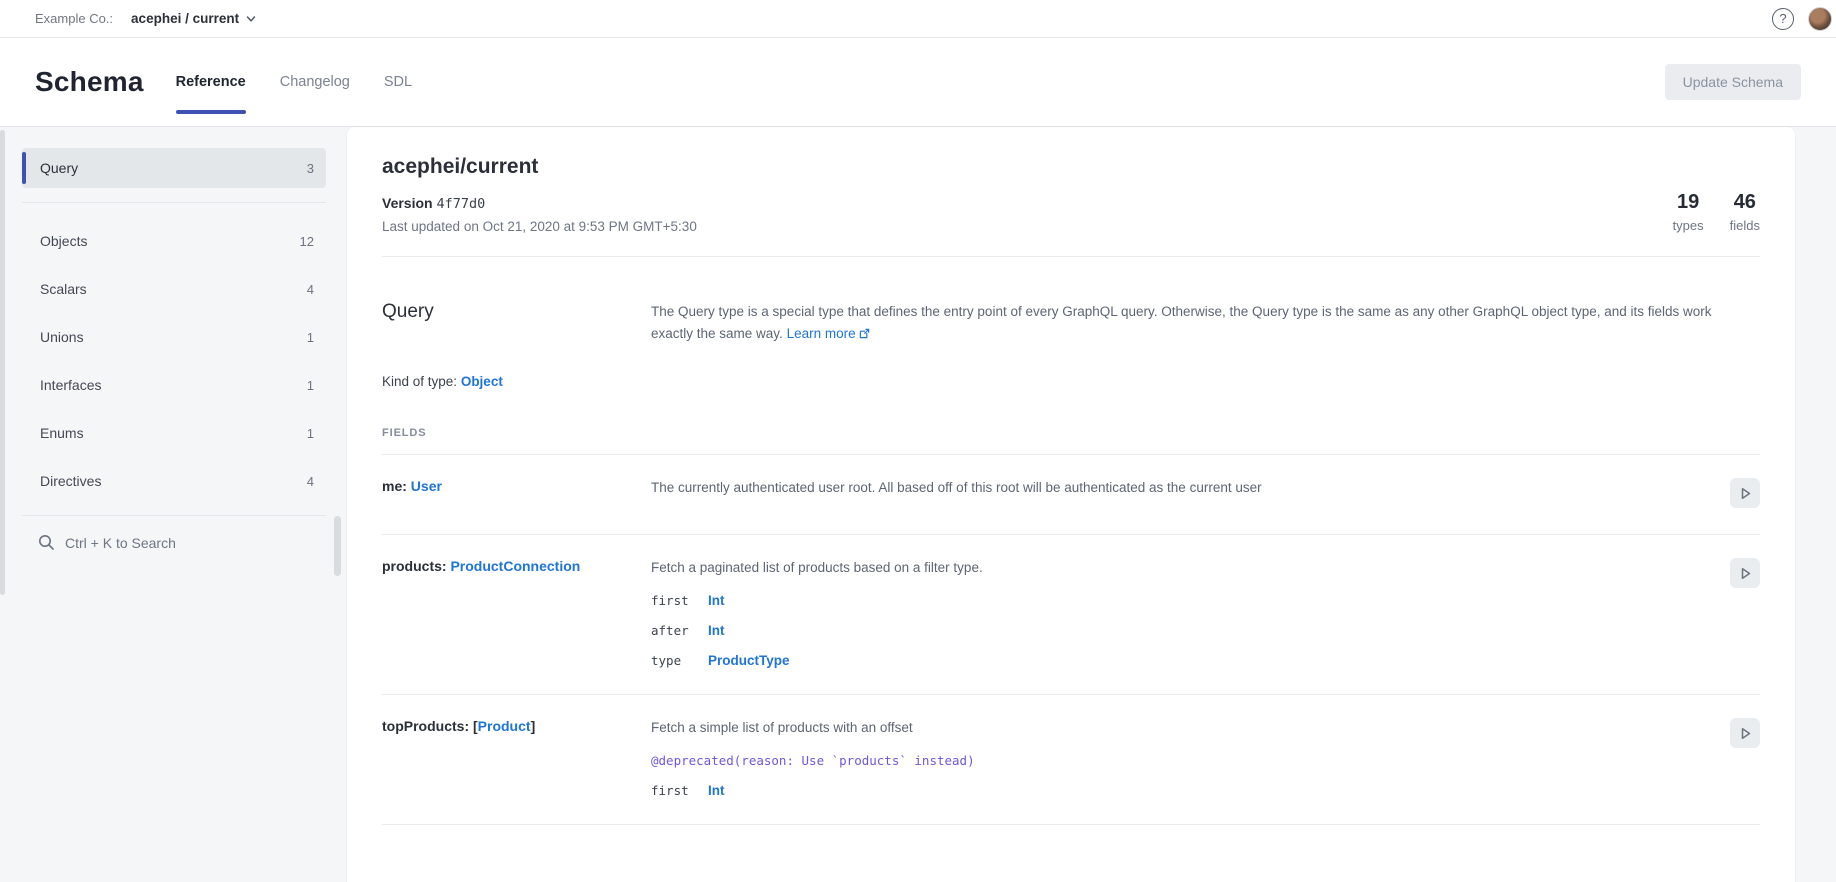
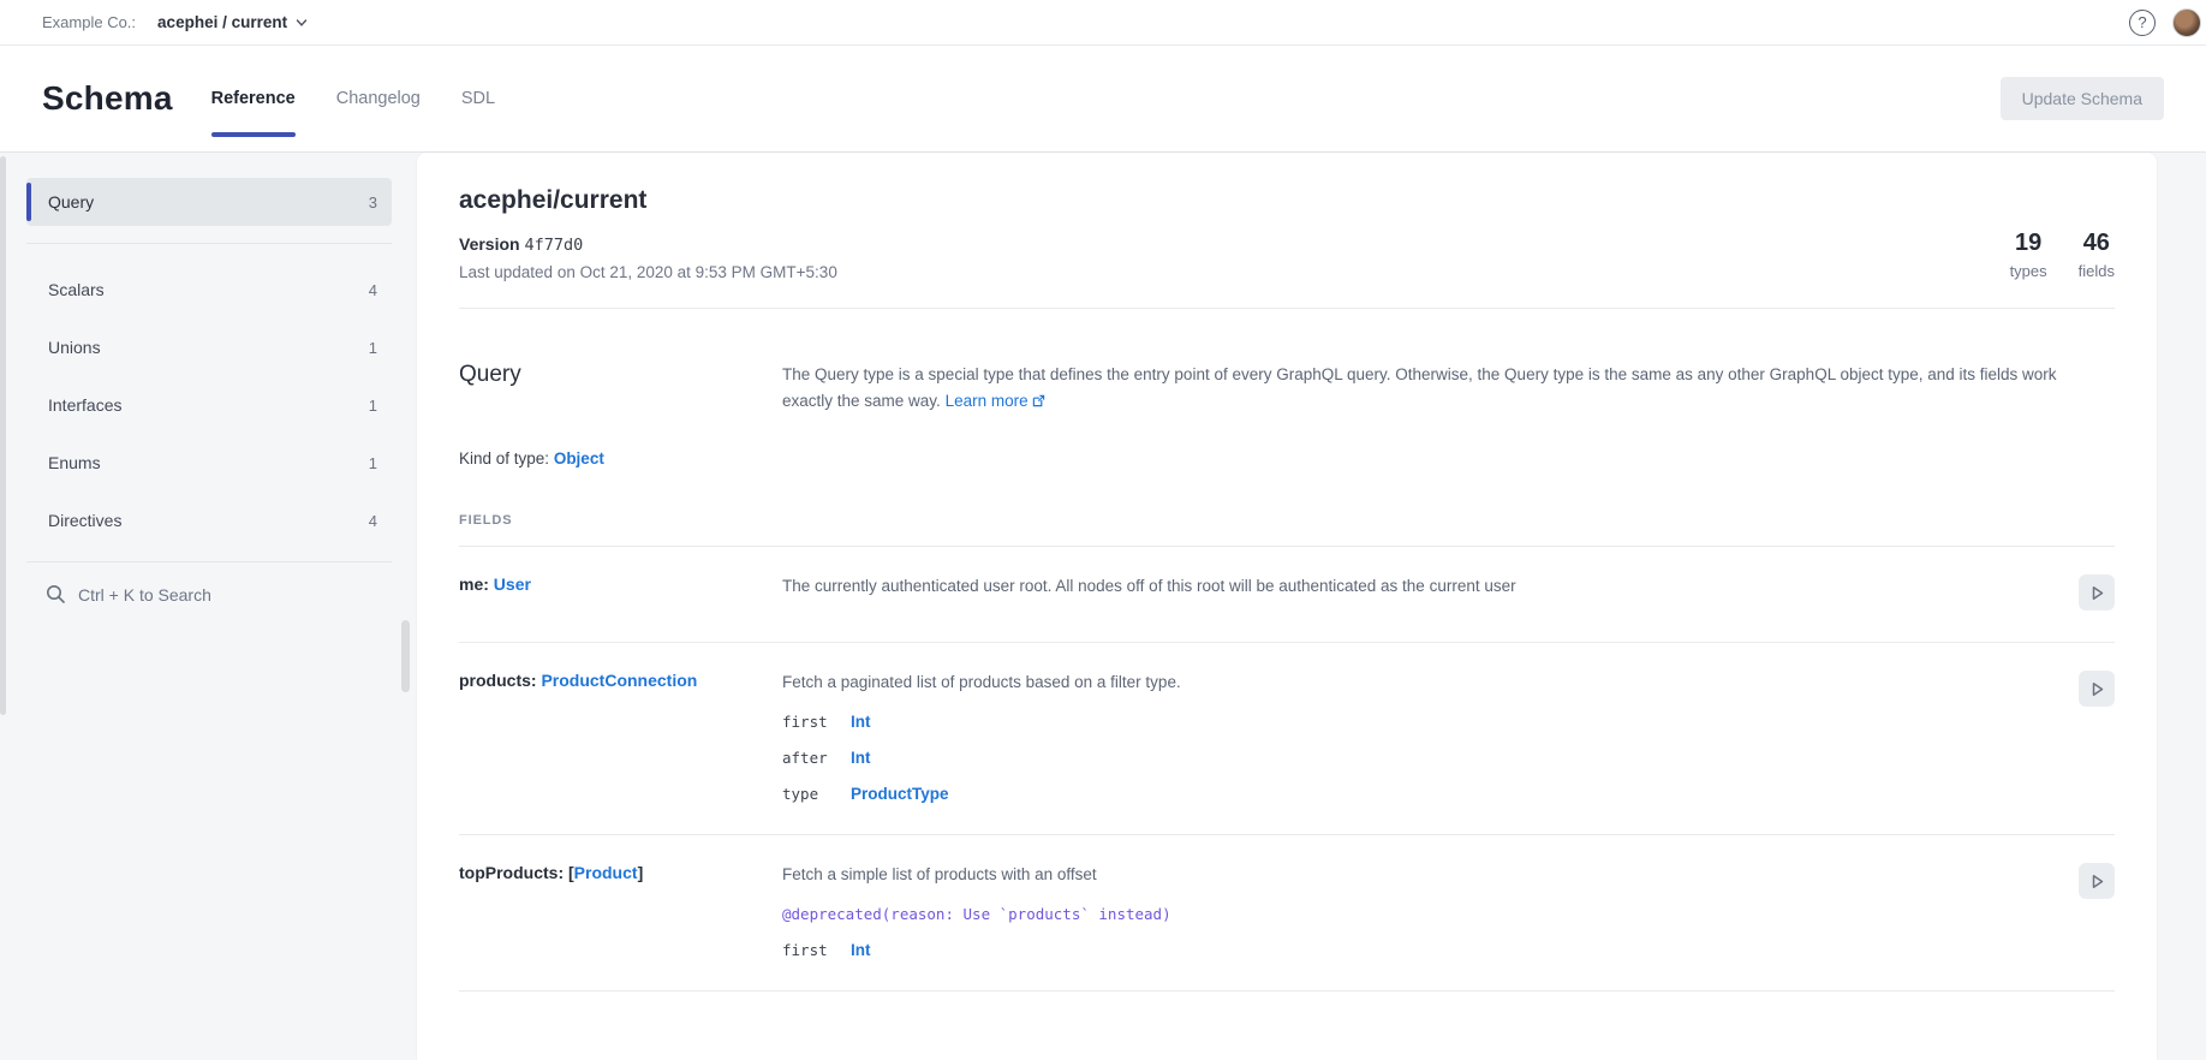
  Example Co.:
  acephei / current
  ?
  Schema
  Reference
  Changelog
  SDL
  Update Schema
  Query
  3
- Objects
- 12
  Scalars
  4
  Unions
  1
  Interfaces
  1
  Enums
  1
  Directives
  4
  Ctrl + K to Search
  acephei/current
  Version 4f77d0
  Last updated on Oct 21, 2020 at 9:53 PM GMT+5:30
  19
  types
  46
  fields
  Query
  The Query type is a special type that defines the entry point of every GraphQL query. Otherwise, the Query type is the same as any other GraphQL object type, and its fields work exactly the same way. Learn more
  Kind of type: Object
  FIELDS
  me: User
- The currently authenticated user root. All based off of this root will be authenticated as the current user
+ The currently authenticated user root. All nodes off of this root will be authenticated as the current user
  products: ProductConnection
  Fetch a paginated list of products based on a filter type.
  first
  Int
  after
  Int
  type
  ProductType
  topProducts: [Product]
  Fetch a simple list of products with an offset
  @deprecated(reason: Use `products` instead)
  first
  Int
